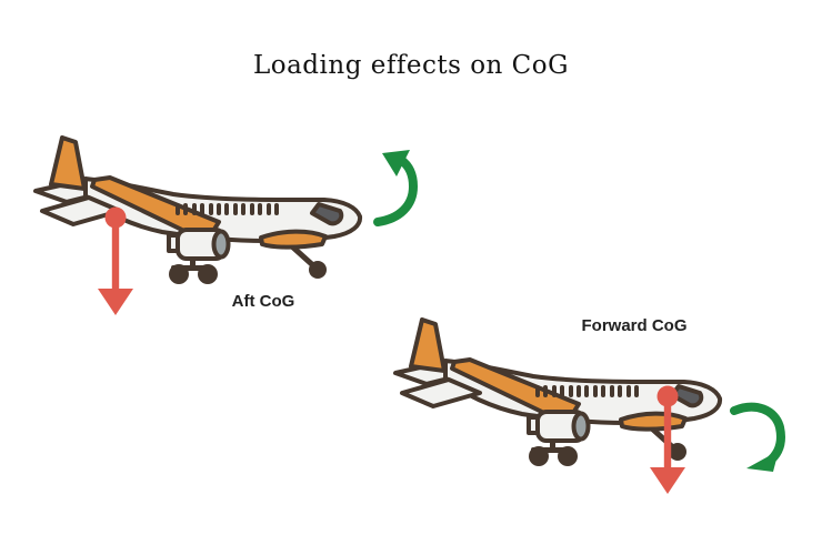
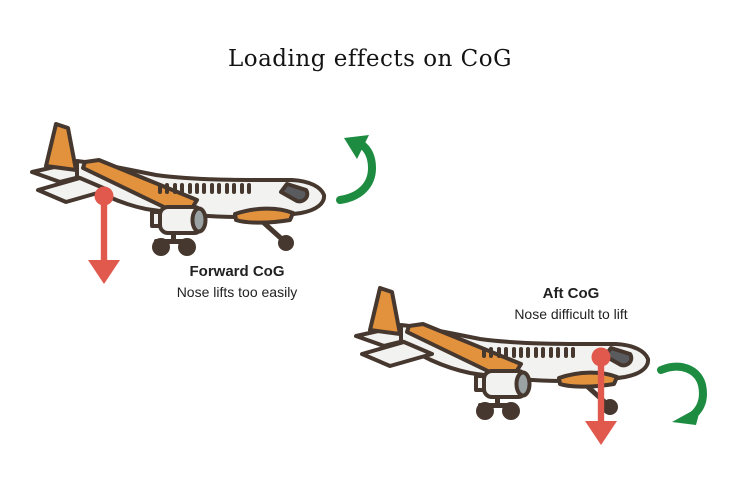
  Loading effects on CoG
- Aft CoG
+ Forward CoG
+ Nose lifts too easily
- Forward CoG
+ Aft CoG
+ Nose difficult to lift
